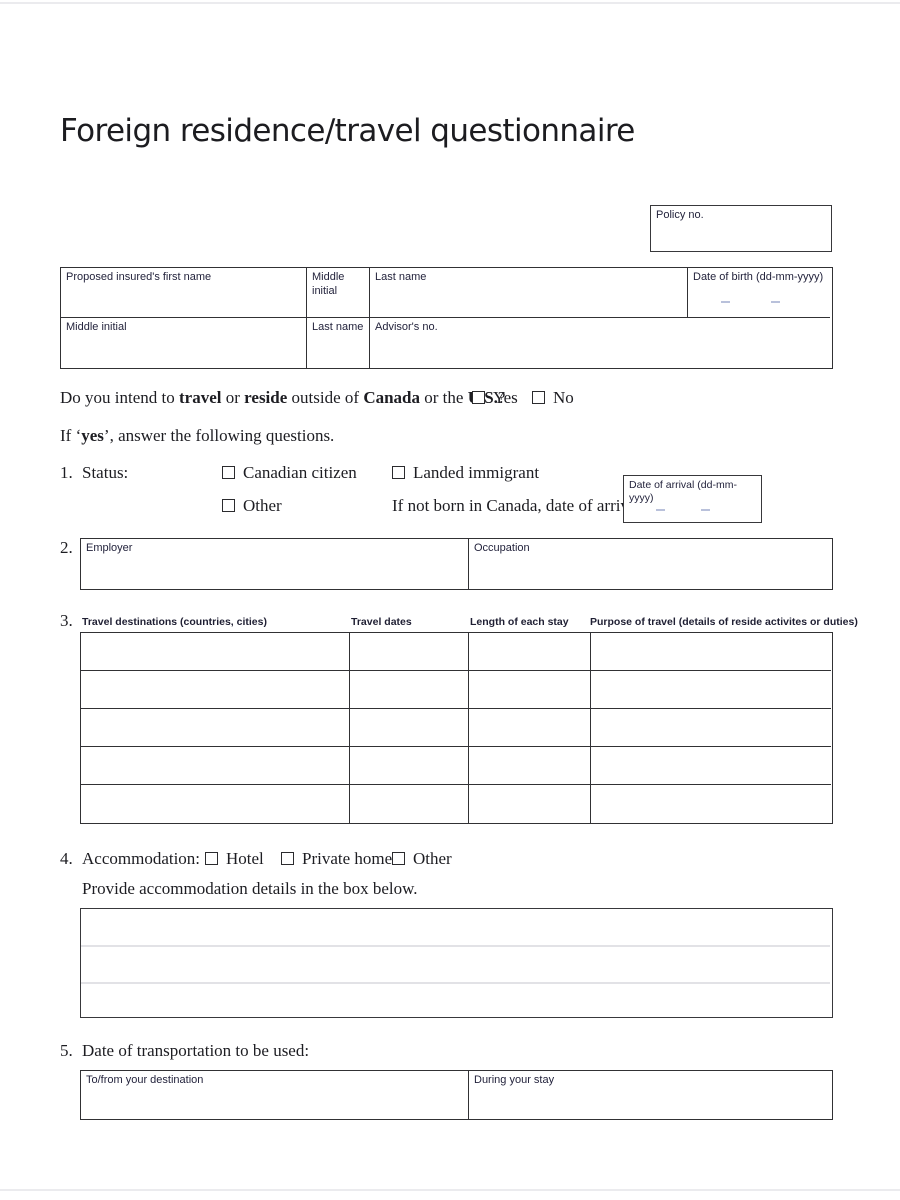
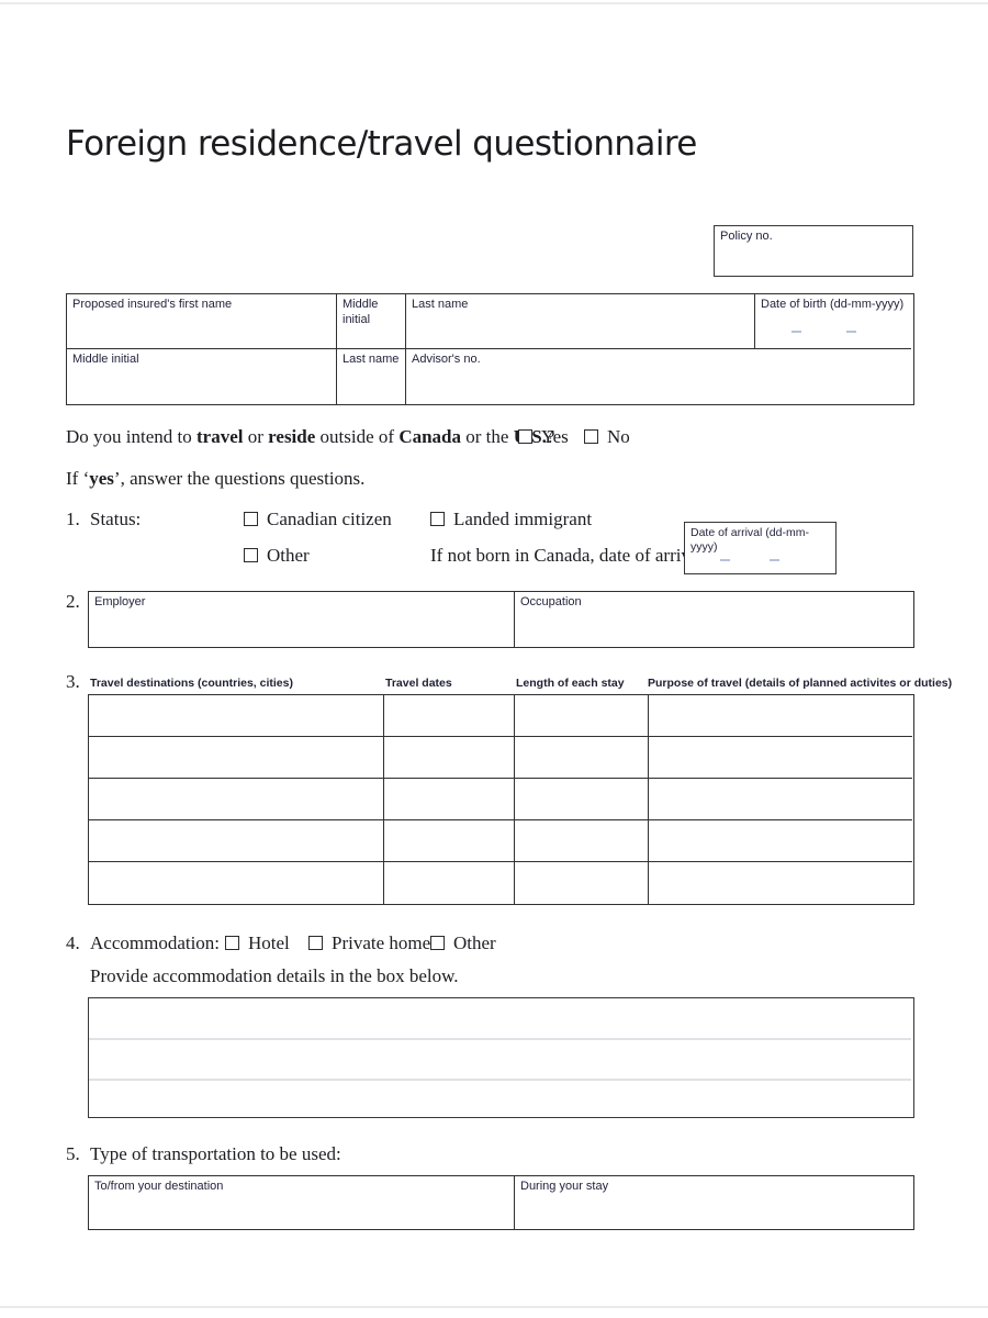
  Foreign residence/travel questionnaire
  Policy no.
  Proposed insured's first name
  Middle initial
  Last name
  Date of birth (dd-mm-yyyy)
  Middle initial
  Last name
  Advisor's no.
  Do you intend to travel or reside outside of Canada or the S.?
  Yes
  No
- If ‘yes’, answer the following questions.
+ If ‘yes’, answer the questions questions.
  1.
  Status:
  Canadian citizen
  Landed immigrant
  Other
  If not born in Canada, date of arri
  Date of arrival (dd-mm-yyyy)
  2.
  Employer
  Occupation
  3.
  Travel destinations (countries, cities)
  Travel dates
  Length of each stay
- Purpose of travel (details of reside activites or duties)
+ Purpose of travel (details of planned activites or duties)
  4.
  Accommodation:
  Hotel
  Private home
  Other
  Provide accommodation details in the box below.
  5.
- Date of transportation to be used:
+ Type of transportation to be used:
  To/from your destination
  During your stay
